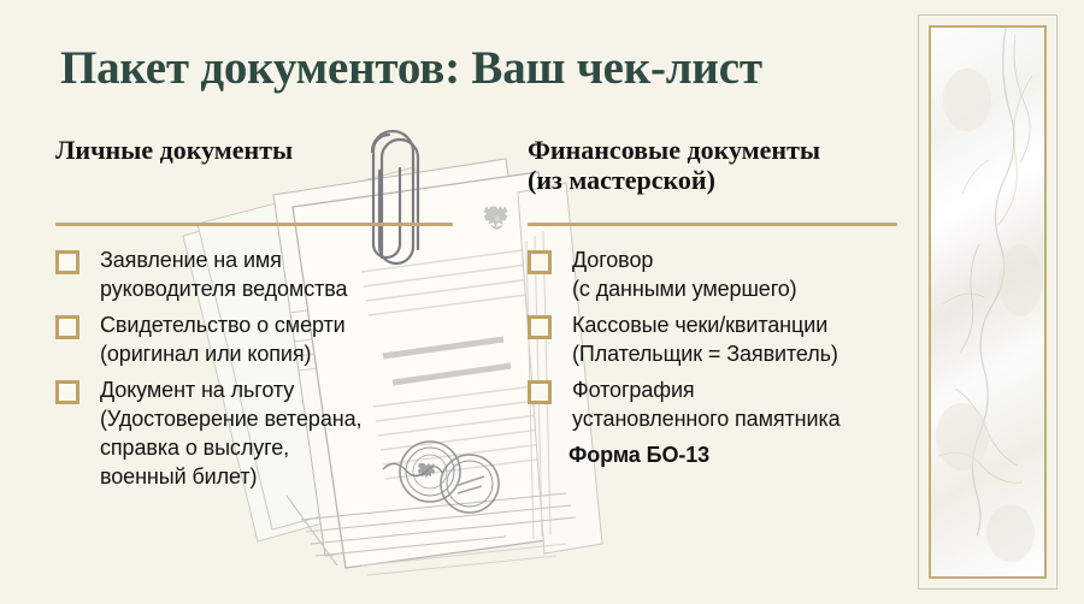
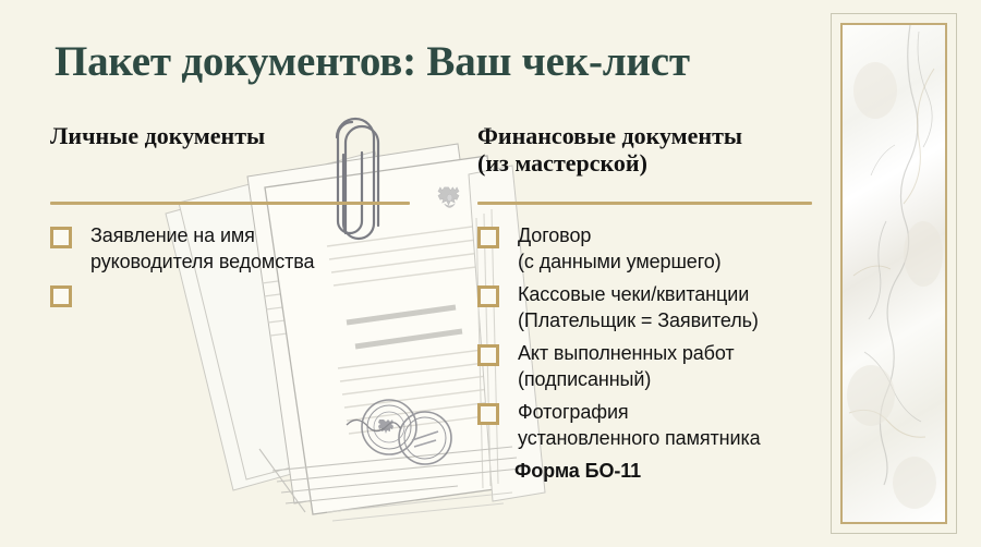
  Пакет документов: Ваш чек-лист
  Личные документы
  Заявление на имя
  руководителя ведомства
- Свидетельство о смерти
- (оригинал или копия)
- Документ на льготу
- (Удостоверение ветерана,
- справка о выслуге,
- военный билет)
  Финансовые документы
  (из мастерской)
  Договор
  (с данными умершего)
  Кассовые чеки/квитанции
  (Плательщик = Заявитель)
+ Акт выполненных работ
+ (подписанный)
  Фотография
  установленного памятника
- Форма БО-13
+ Форма БО-11
